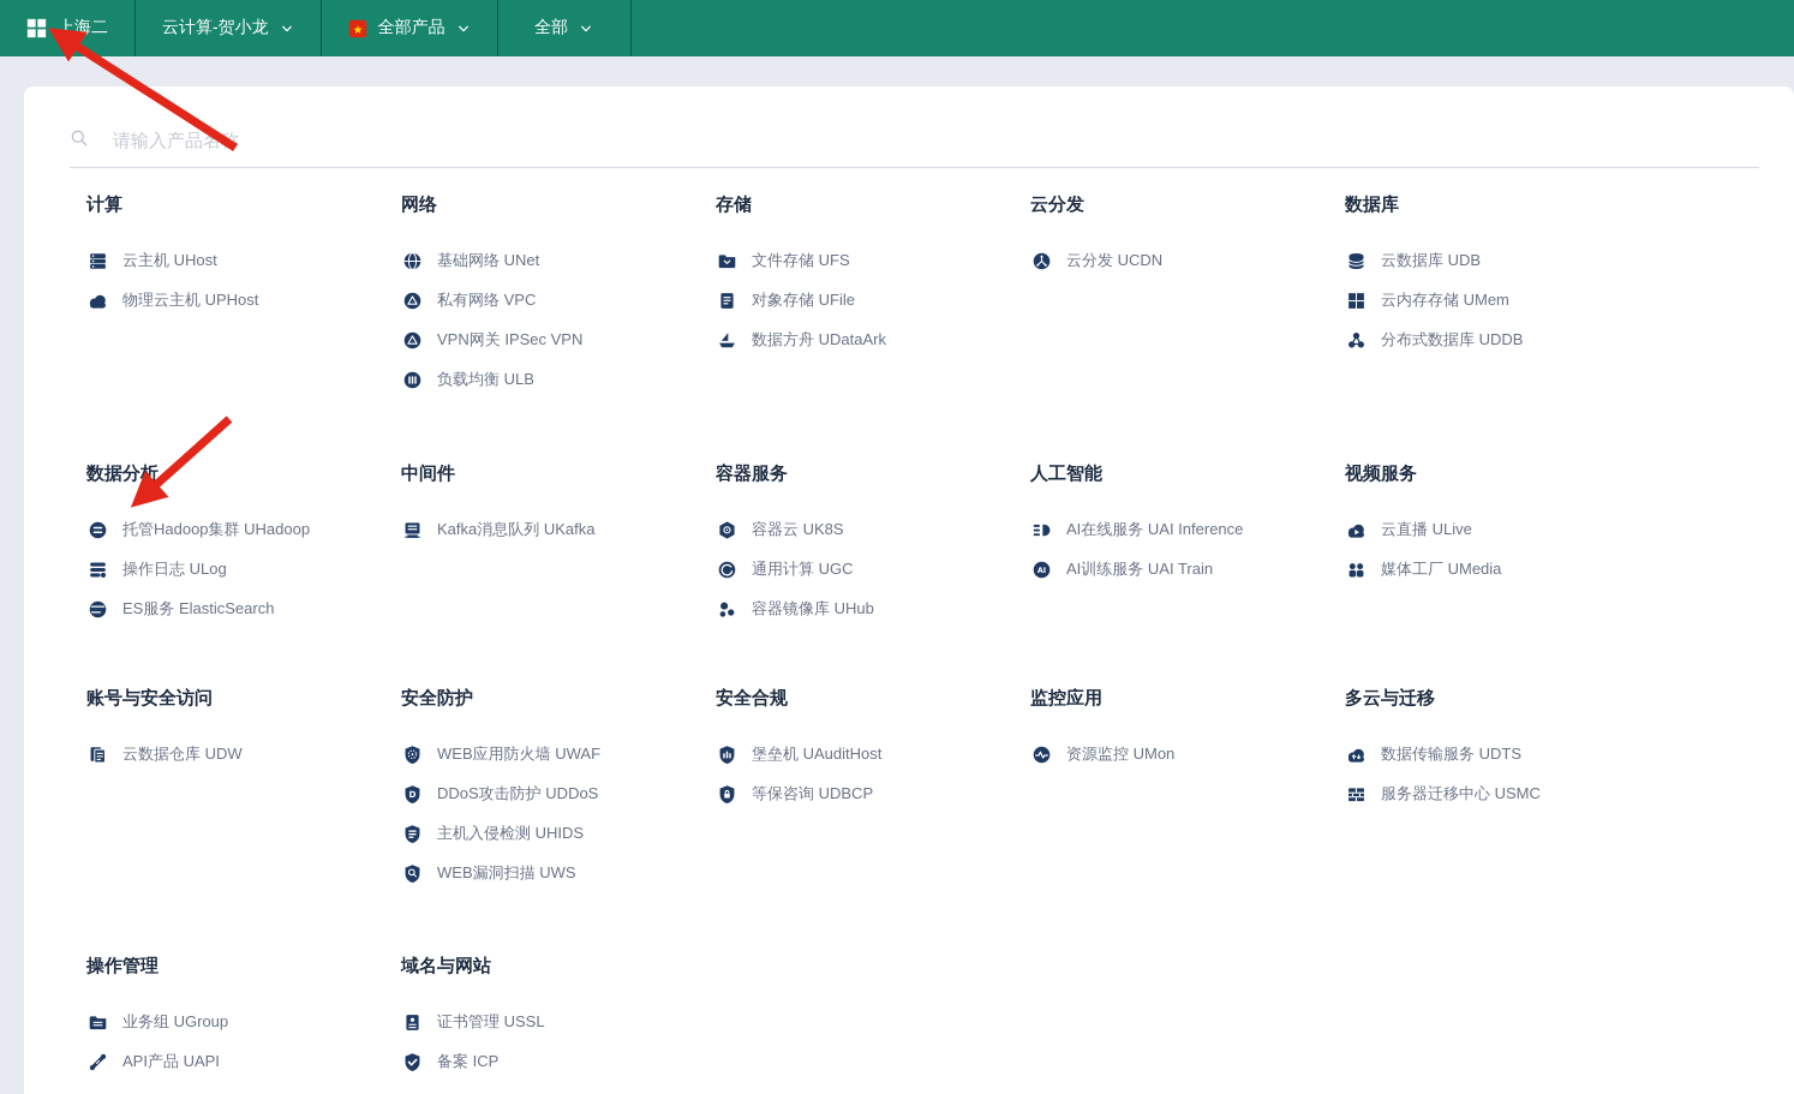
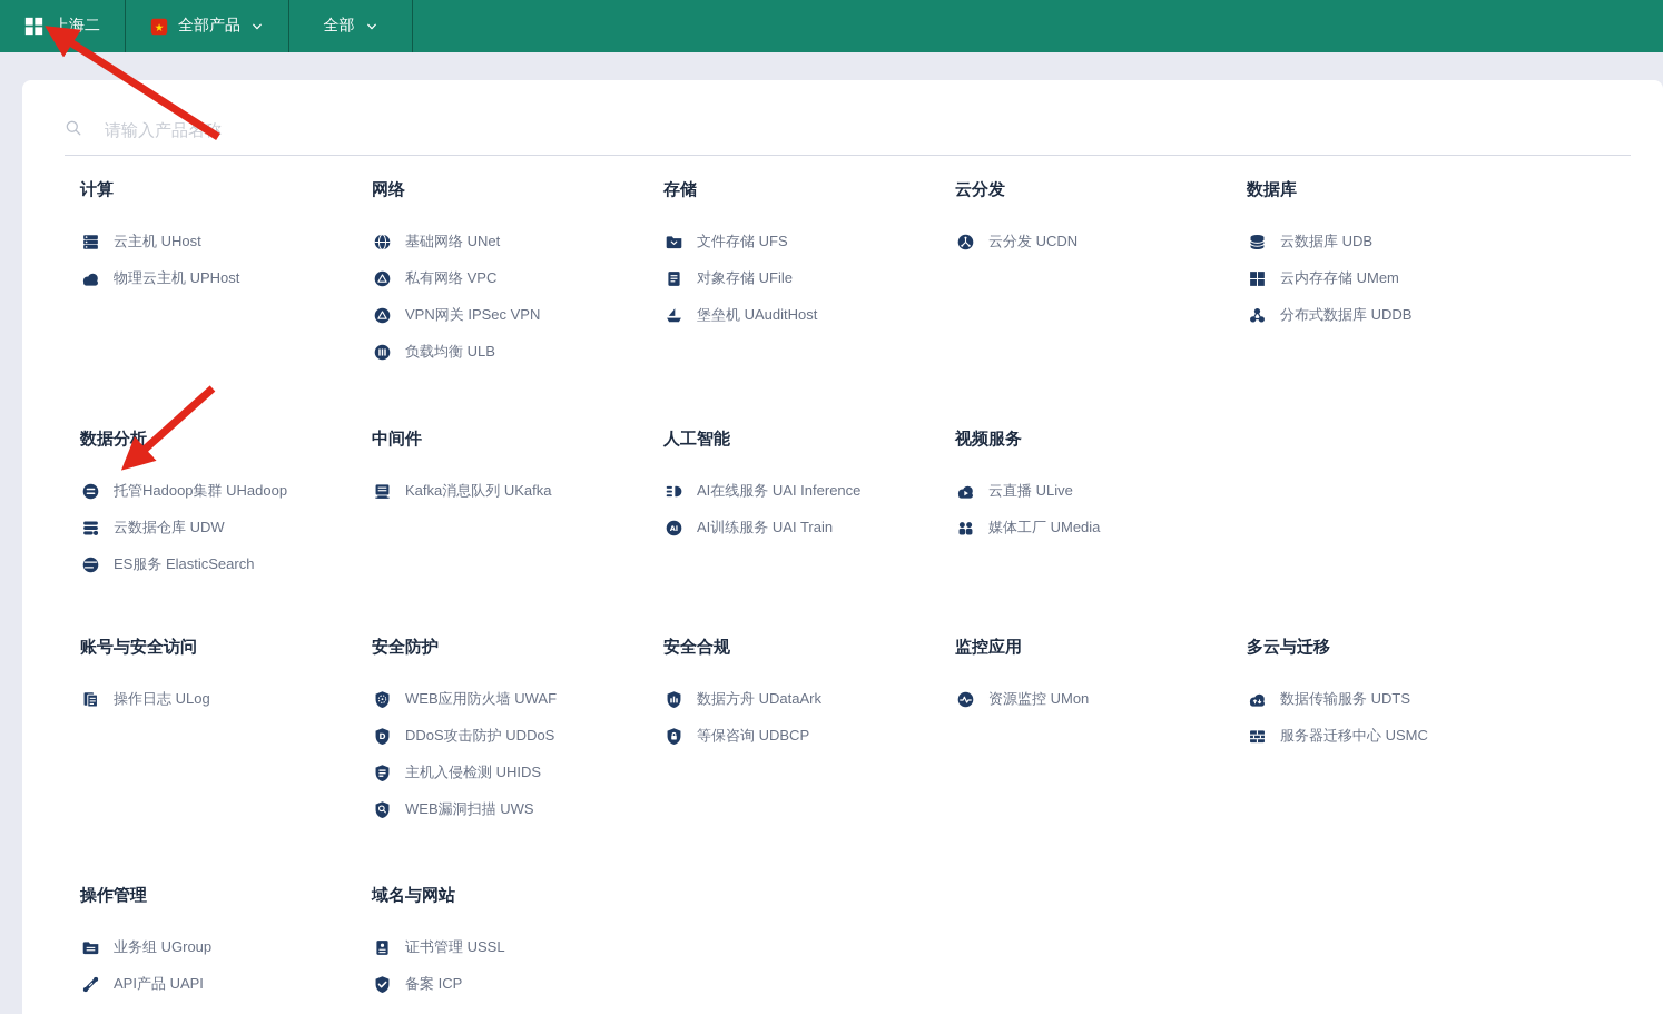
  上海二
- 云计算-贺小龙
  ★
  全部产品
  全部
  请输入产品名
  计算
  云主机 UHost
  物理云主机 UPHost
  网络
  基础网络 UNet
  私有网络 VPC
  VPN网关 IPSec VPN
  负载均衡 ULB
  存储
  文件存储 UFS
  对象存储 UFile
- 数据方舟 UDataArk
+ 堡垒机 UAuditHost
  云分发
  云分发 UCDN
  数据库
  云数据库 UDB
  云内存存储 UMem
  分布式数据库 UDDB
  数据分析
  托管Hadoop集群 UHadoop
- 操作日志 ULog
+ 云数据仓库 UDW
  ES服务 ElasticSearch
  中间件
  Kafka消息队列 UKafka
- 容器服务
- 容器云 UK8S
- 通用计算 UGC
- 容器镜像库 UHub
  人工智能
  AI在线服务 UAI Inference
  AI
  AI训练服务 UAI Train
  视频服务
  云直播 ULive
  媒体工厂 UMedia
  账号与安全访问
- 云数据仓库 UDW
+ 操作日志 ULog
  安全防护
  WEB应用防火墙 UWAF
  D
  DDoS攻击防护 UDDoS
  主机入侵检测 UHIDS
  WEB漏洞扫描 UWS
  安全合规
- 堡垒机 UAuditHost
+ 数据方舟 UDataArk
  等保咨询 UDBCP
  监控应用
  资源监控 UMon
  多云与迁移
  数据传输服务 UDTS
  服务器迁移中心 USMC
  操作管理
  业务组 UGroup
  API产品 UAPI
  域名与网站
  证书管理 USSL
  备案 ICP
